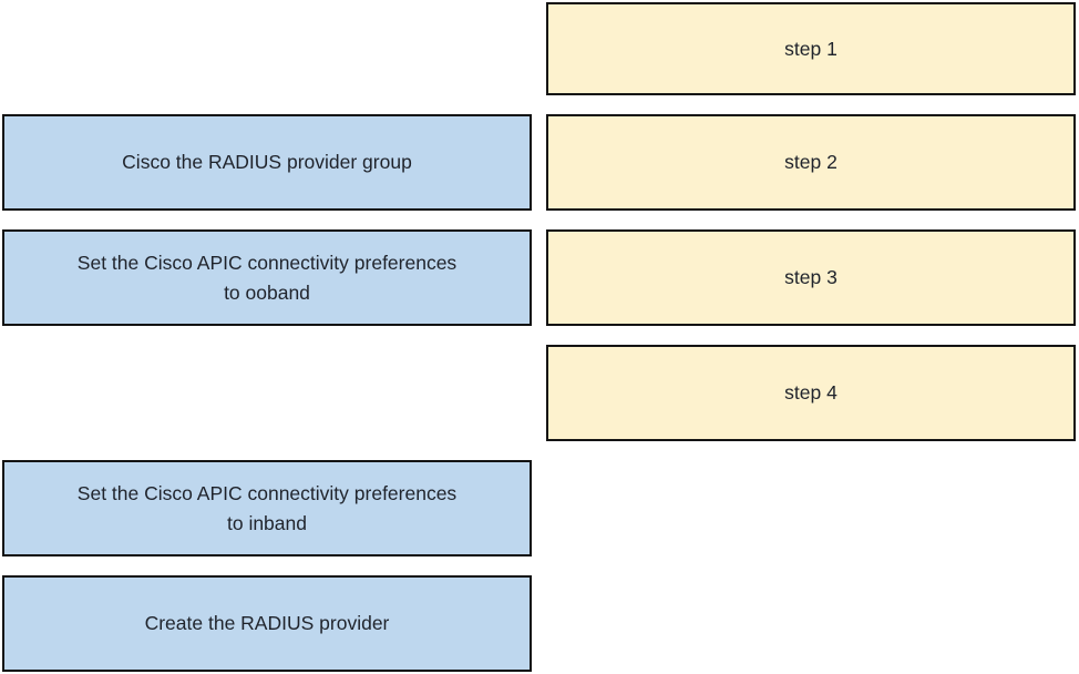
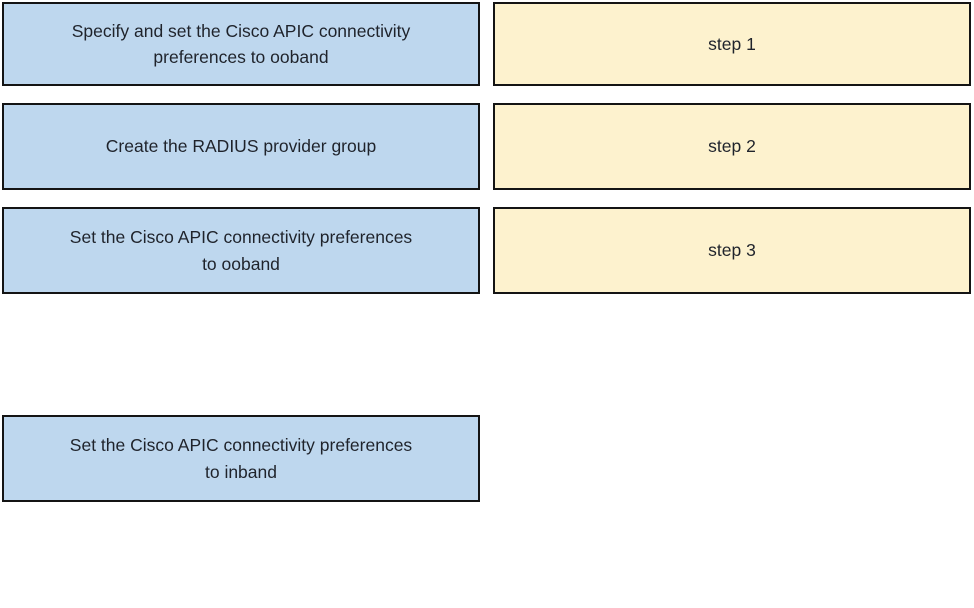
+ Specify and set the Cisco APIC connectivity
+ preferences to ooband
  step 1
- Cisco the RADIUS provider group
+ Create the RADIUS provider group
  step 2
  Set the Cisco APIC connectivity preferences
  to ooband
  step 3
- step 4
  Set the Cisco APIC connectivity preferences
  to inband
- Create the RADIUS provider
